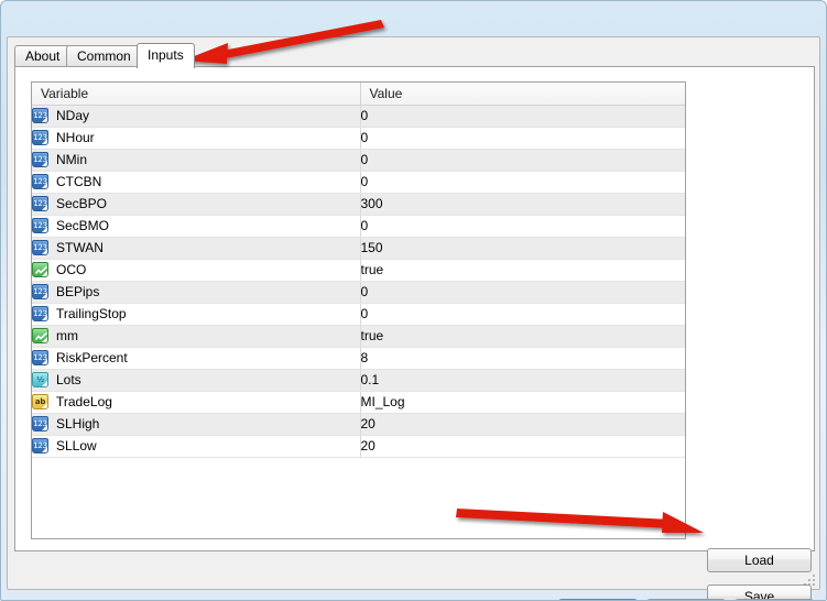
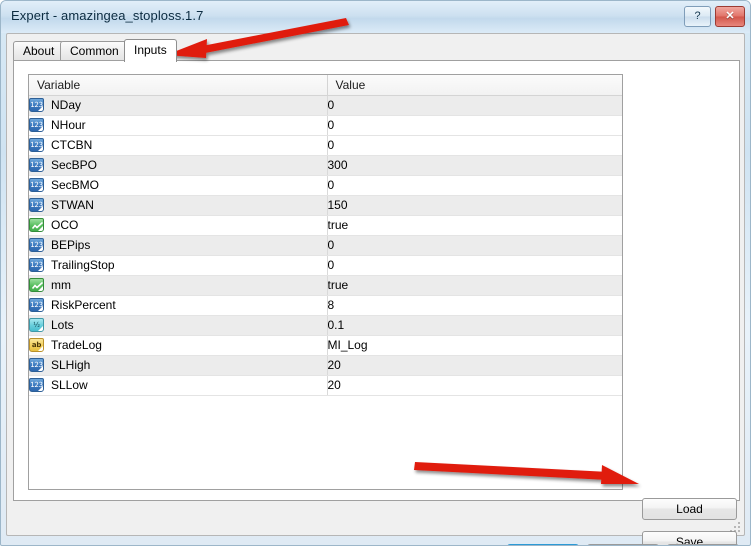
+ Expert - amazingea_stoploss.1.7
+ ?
+ ✕
  About
  Common
  Inputs
  Variable	Value
  123 NDay	0
  123 NHour	0
- 123 NMin	0
  123 CTCBN	0
  123 SecBPO	300
  123 SecBMO	0
  123 STWAN	150
  OCO	true
  123 BEPips	0
  123 TrailingStop	0
  mm	true
  123 RiskPercent	8
  ½ Lots	0.1
  ab TradeLog	MI_Log
  123 SLHigh	20
  123 SLLow	20
  Load
  Save
